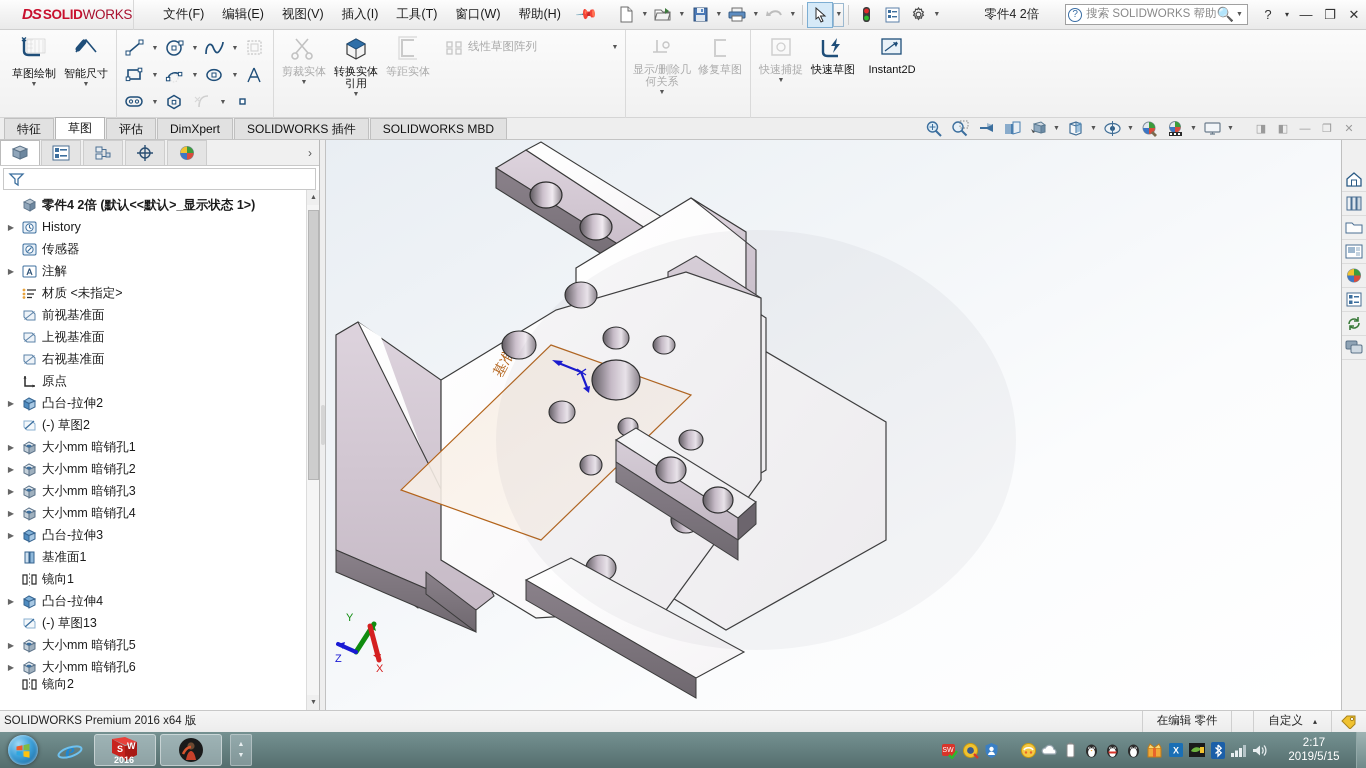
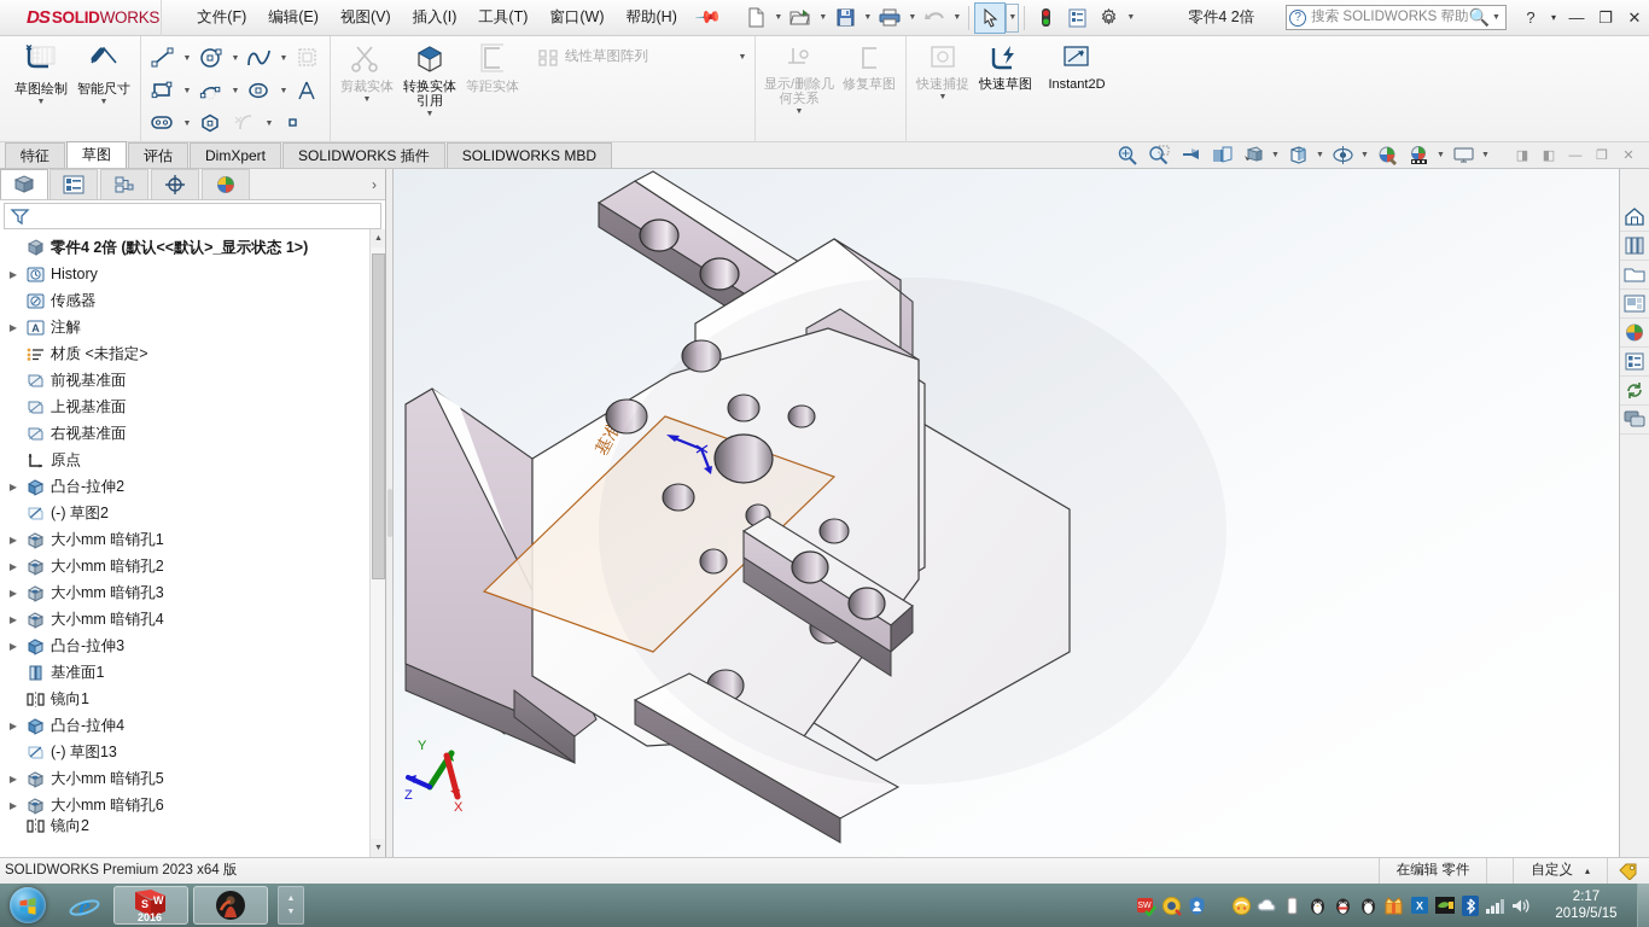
  DS
  SOLID
  WORKS
  文件(F)
  编辑(E)
  视图(V)
  插入(I)
  工具(T)
  窗口(W)
  帮助(H)
  零件4 2倍
  ?
  搜索 SOLIDWORKS 帮助
  🔍
  ?
  ▾
  —
  ❐
  ✕
  草图绘制
  智能尺寸
  剪裁实体
  转换实体引用
  等距实体
  线性草图阵列
  显示/删除几何关系
  修复草图
  快速捕捉
  快速草图
  Instant2D
  特征
  草图
  评估
  DimXpert
  SOLIDWORKS 插件
  SOLIDWORKS MBD
  ◨
  ◧
  —
  ❐
  ✕
  ›
  零件4 2倍 (默认<<默认>_显示状态 1>)
  ▶
  History
  传感器
  ▶
  注解
  材质 <未指定>
  前视基准面
  上视基准面
  右视基准面
  原点
  ▶
  凸台-拉伸2
  (-) 草图2
  ▶
  大小mm 暗销孔1
  ▶
  大小mm 暗销孔2
  ▶
  大小mm 暗销孔3
  ▶
  大小mm 暗销孔4
  ▶
  凸台-拉伸3
  基准面1
  镜向1
  ▶
  凸台-拉伸4
  (-) 草图13
  ▶
  大小mm 暗销孔5
  ▶
  大小mm 暗销孔6
  镜向2
  Y
  Z
  X
- SOLIDWORKS Premium 2016 x64 版
+ SOLIDWORKS Premium 2023 x64 版
  在编辑 零件
  自定义
  ▴
  e
  S
  W
  2016
  X
  2:17
  2019/5/15
